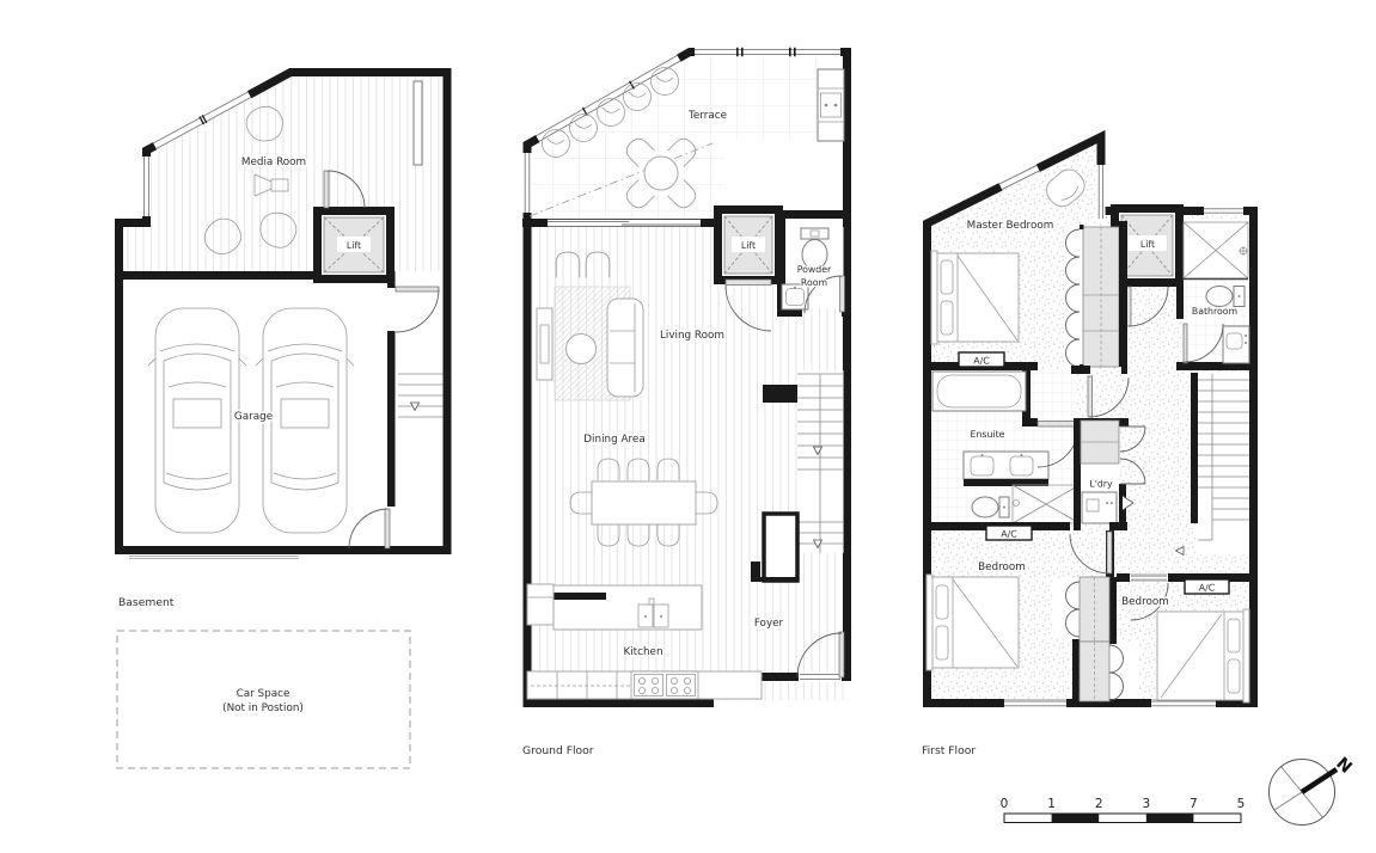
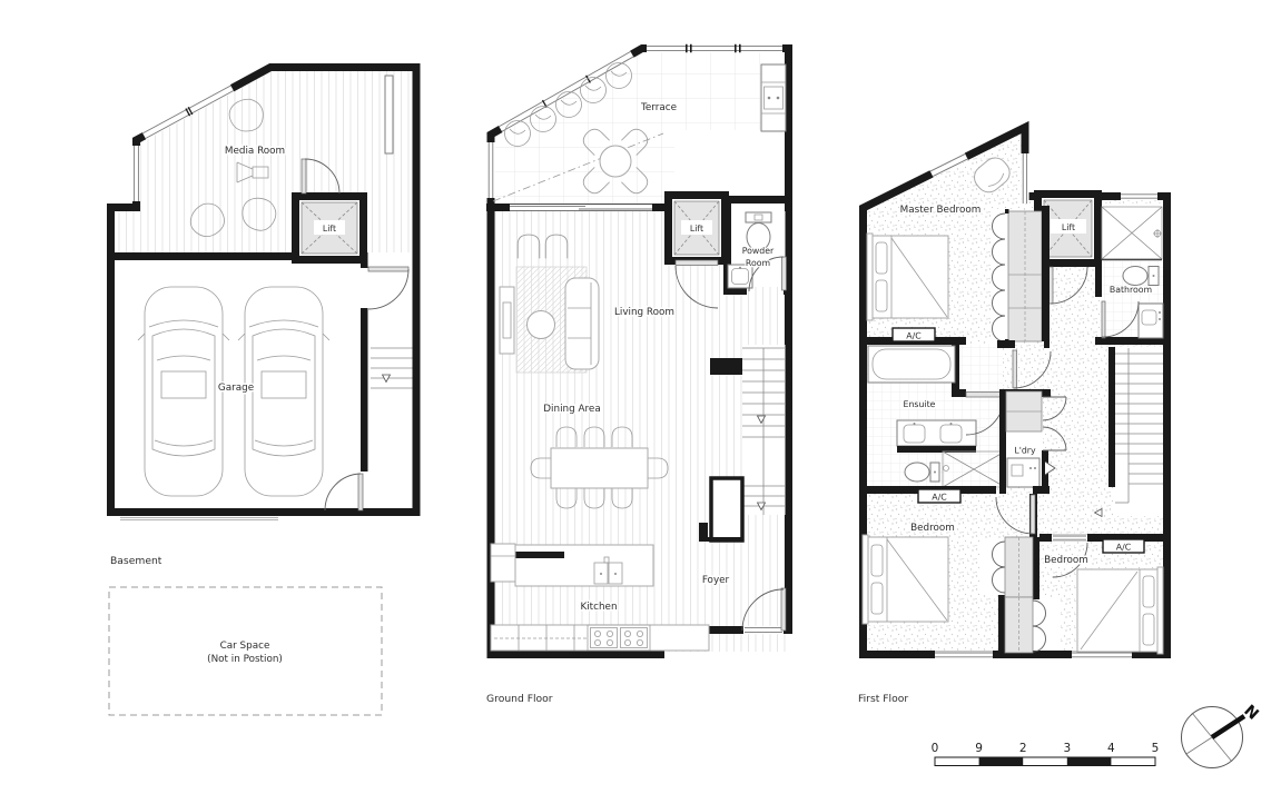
  Lift
  Media Room
  Garage
  Basement
  Car Space
  (Not in Postion)
  Lift
  Powder
  Room
  Terrace
  Living Room
  Dining Area
  Kitchen
  Foyer
  Ground Floor
  Lift
  Bathroom
  Ensuite
  L'dry
  A/C
  A/C
  A/C
  Master Bedroom
  Bedroom
  Bedroom
  First Floor
  0
- 1
+ 9
  2
  3
- 7
+ 4
  5
